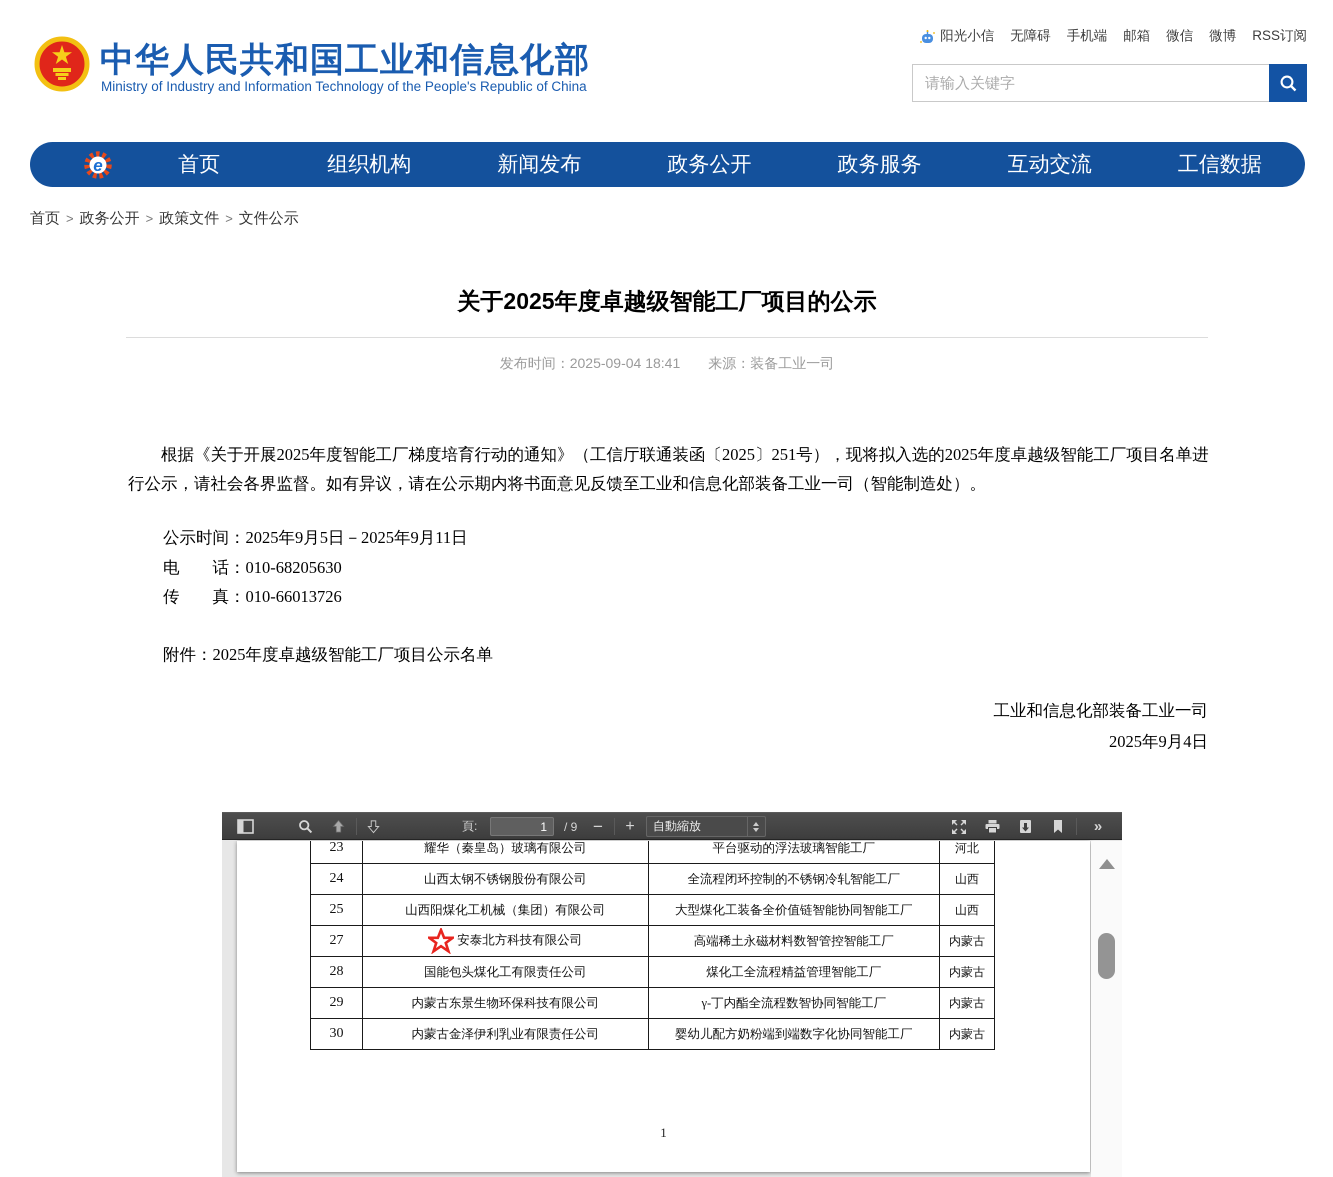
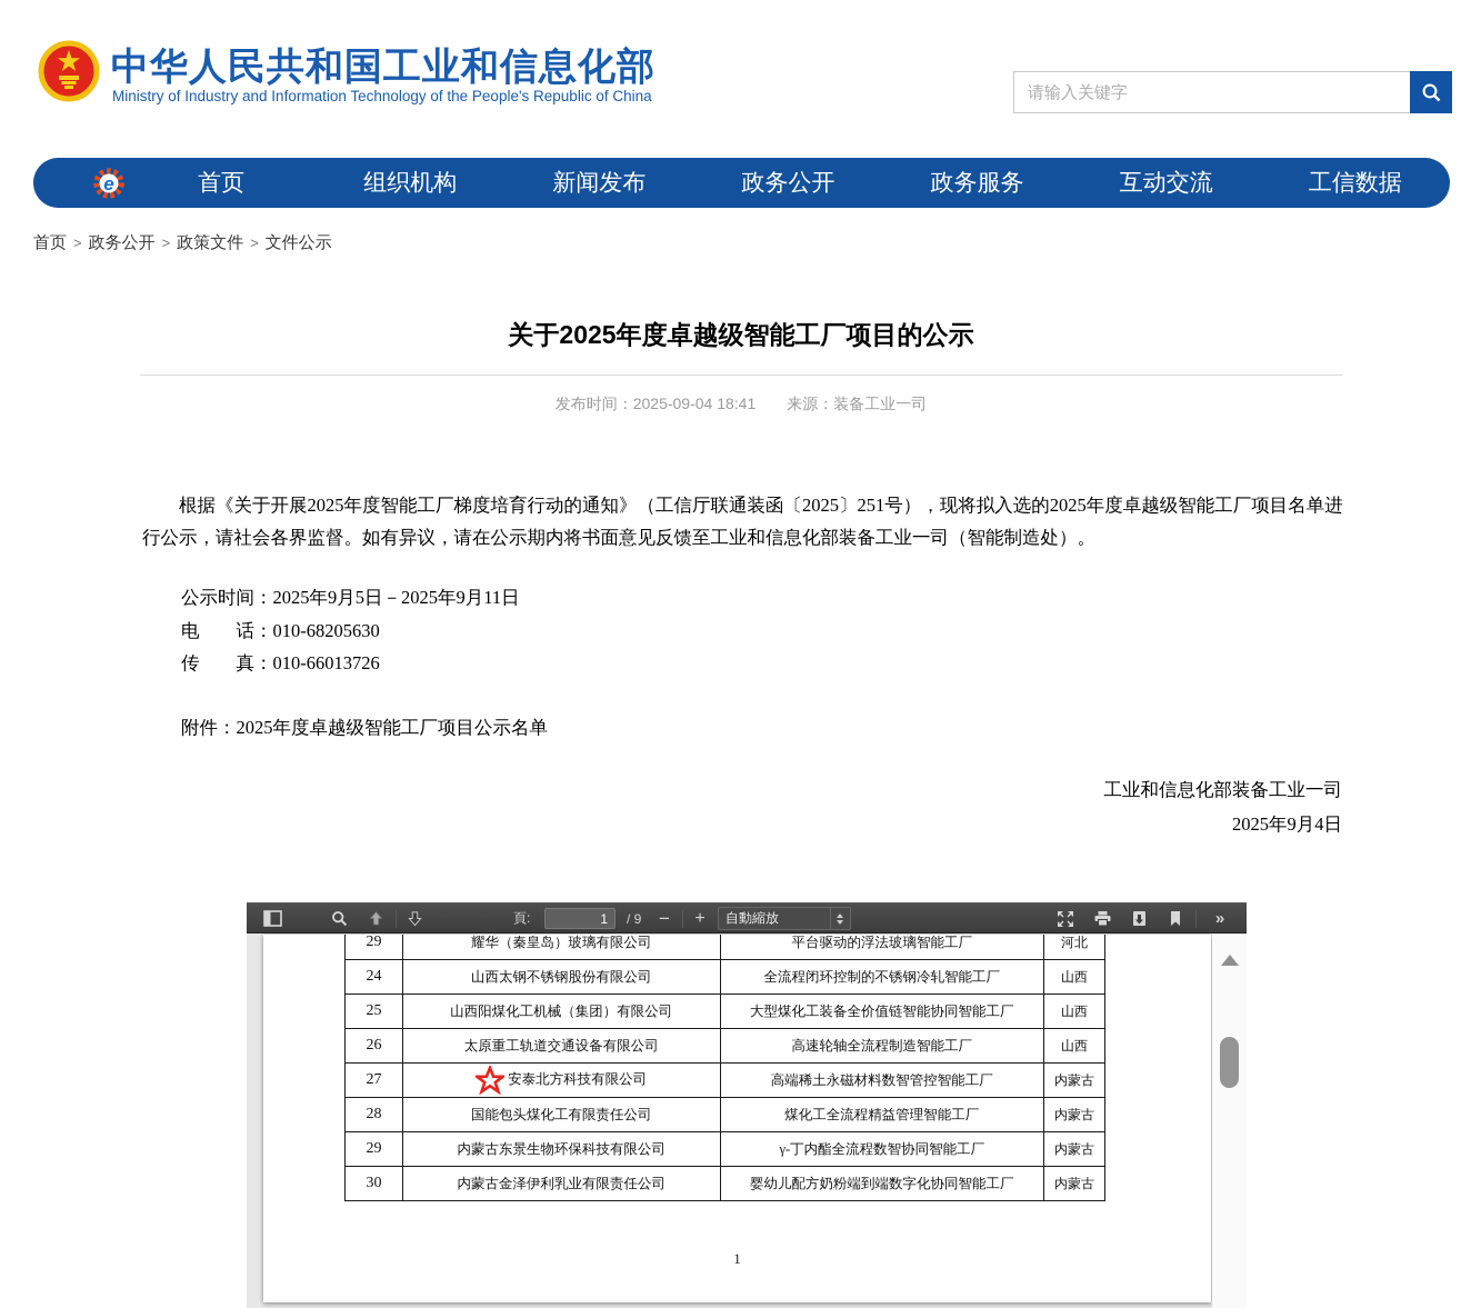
  中华人民共和国工业和信息化部
  Ministry of Industry and Information Technology of the People's Republic of China
- 阳光小信
- 无障碍
- 手机端
- 邮箱
- 微信
- 微博
- RSS订阅
  请输入关键字
  e
  首页
  组织机构
  新闻发布
  政务公开
  政务服务
  互动交流
  工信数据
  首页 > 政务公开 > 政策文件 > 文件公示
  关于2025年度卓越级智能工厂项目的公示
  发布时间：2025-09-04 18:41 来源：装备工业一司
  根据《关于开展2025年度智能工厂梯度培育行动的通知》（工信厅联通装函〔2025〕251号），现将拟入选的2025年度卓越级智能工厂项目名单进行公示，请社会各界监督。如有异议，请在公示期内将书面意见反馈至工业和信息化部装备工业一司（智能制造处）。
  公示时间：2025年9月5日－2025年9月11日
  电 话：010-68205630
  传 真：010-66013726
  附件：2025年度卓越级智能工厂项目公示名单
  工业和信息化部装备工业一司
  2025年9月4日
  頁:
  1
  / 9
  −
  +
  自動縮放
  »
- 23	耀华（秦皇岛）玻璃有限公司	平台驱动的浮法玻璃智能工厂	河北
+ 29	耀华（秦皇岛）玻璃有限公司	平台驱动的浮法玻璃智能工厂	河北
  24	山西太钢不锈钢股份有限公司	全流程闭环控制的不锈钢冷轧智能工厂	山西
  25	山西阳煤化工机械（集团）有限公司	大型煤化工装备全价值链智能协同智能工厂	山西
+ 26	太原重工轨道交通设备有限公司	高速轮轴全流程制造智能工厂	山西
  27	安泰北方科技有限公司	高端稀土永磁材料数智管控智能工厂	内蒙古
  28	国能包头煤化工有限责任公司	煤化工全流程精益管理智能工厂	内蒙古
  29	内蒙古东景生物环保科技有限公司	γ-丁内酯全流程数智协同智能工厂	内蒙古
  30	内蒙古金泽伊利乳业有限责任公司	婴幼儿配方奶粉端到端数字化协同智能工厂	内蒙古
  1
